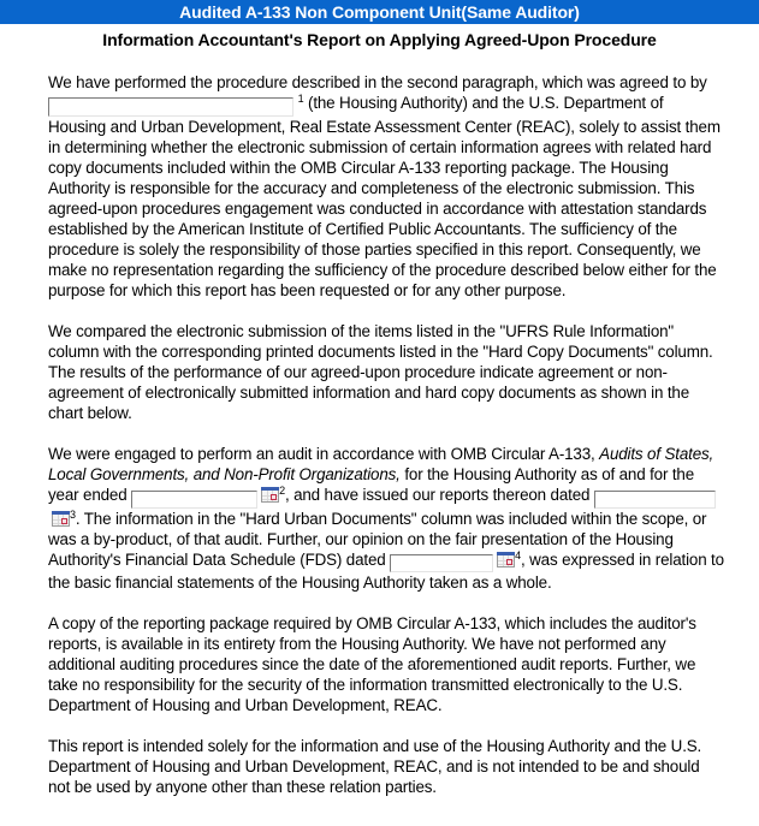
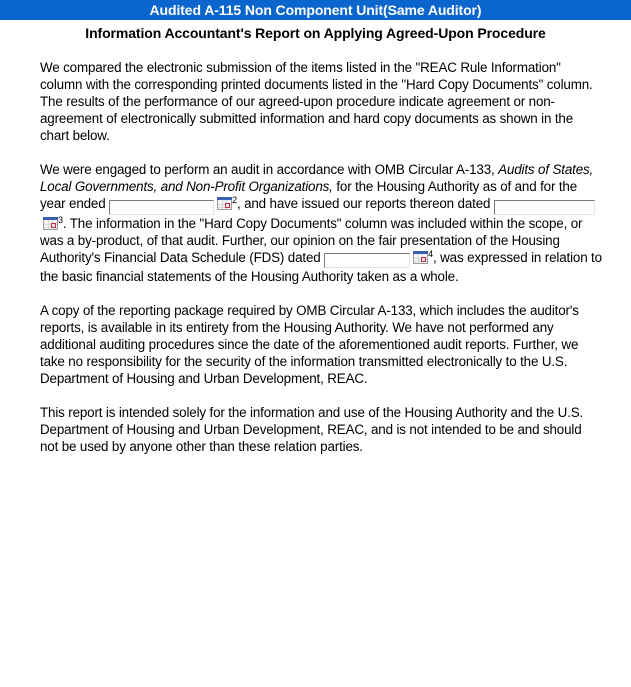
- Audited A-133 Non Component Unit(Same Auditor)
+ Audited A-115 Non Component Unit(Same Auditor)
  Information Accountant's Report on Applying Agreed-Upon Procedure
- We have performed the procedure described in the second paragraph, which was agreed to by
- 1 (the Housing Authority) and the U.S. Department of Housing and Urban Development, Real Estate Assessment Center (REAC), solely to assist them in determining whether the electronic submission of certain information agrees with related hard copy documents included within the OMB Circular A-133 reporting package. The Housing Authority is responsible for the accuracy and completeness of the electronic submission. This agreed-upon procedures engagement was conducted in accordance with attestation standards established by the American Institute of Certified Public Accountants. The sufficiency of the procedure is solely the responsibility of those parties specified in this report. Consequently, we make no representation regarding the sufficiency of the procedure described below either for the purpose for which this report has been requested or for any other purpose.
- We compared the electronic submission of the items listed in the "UFRS Rule Information" column with the corresponding printed documents listed in the "Hard Copy Documents" column. The results of the performance of our agreed-upon procedure indicate agreement or non-agreement of electronically submitted information and hard copy documents as shown in the chart below.
+ We compared the electronic submission of the items listed in the "REAC Rule Information" column with the corresponding printed documents listed in the "Hard Copy Documents" column. The results of the performance of our agreed-upon procedure indicate agreement or non-agreement of electronically submitted information and hard copy documents as shown in the chart below.
- We were engaged to perform an audit in accordance with OMB Circular A-133, Audits of States, Local Governments, and Non-Profit Organizations, for the Housing Authority as of and for the year ended 2, and have issued our reports thereon dated 3. The information in the "Hard Urban Documents" column was included within the scope, or was a by-product, of that audit. Further, our opinion on the fair presentation of the Housing Authority's Financial Data Schedule (FDS) dated 4, was expressed in relation to the basic financial statements of the Housing Authority taken as a whole.
+ We were engaged to perform an audit in accordance with OMB Circular A-133, Audits of States, Local Governments, and Non-Profit Organizations, for the Housing Authority as of and for the year ended 2, and have issued our reports thereon dated 3. The information in the "Hard Copy Documents" column was included within the scope, or was a by-product, of that audit. Further, our opinion on the fair presentation of the Housing Authority's Financial Data Schedule (FDS) dated 4, was expressed in relation to the basic financial statements of the Housing Authority taken as a whole.
  A copy of the reporting package required by OMB Circular A-133, which includes the auditor's reports, is available in its entirety from the Housing Authority. We have not performed any additional auditing procedures since the date of the aforementioned audit reports. Further, we take no responsibility for the security of the information transmitted electronically to the U.S. Department of Housing and Urban Development, REAC.
  This report is intended solely for the information and use of the Housing Authority and the U.S. Department of Housing and Urban Development, REAC, and is not intended to be and should not be used by anyone other than these relation parties.
